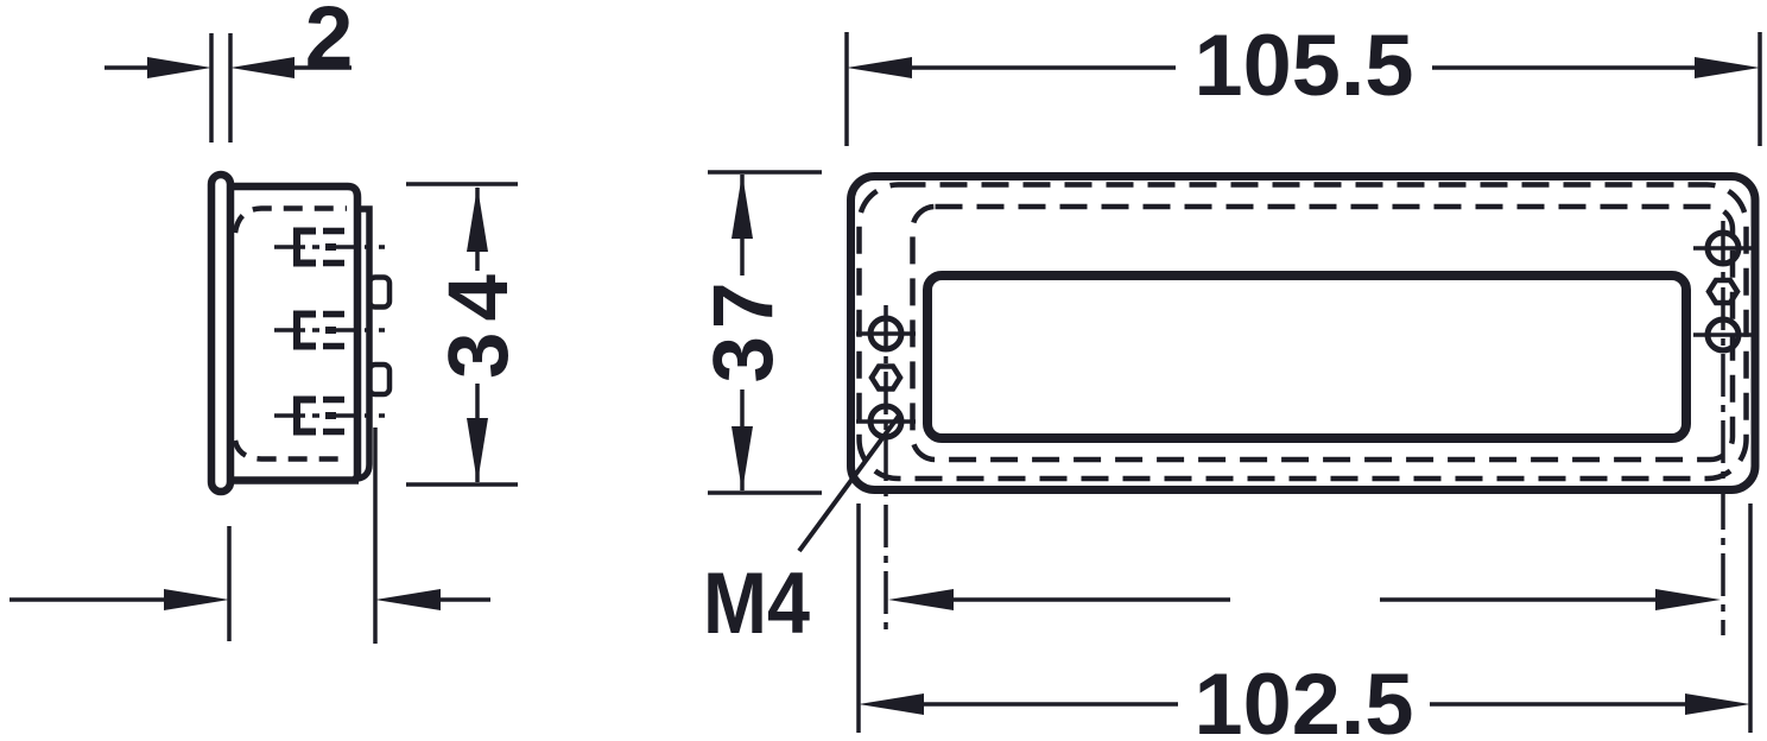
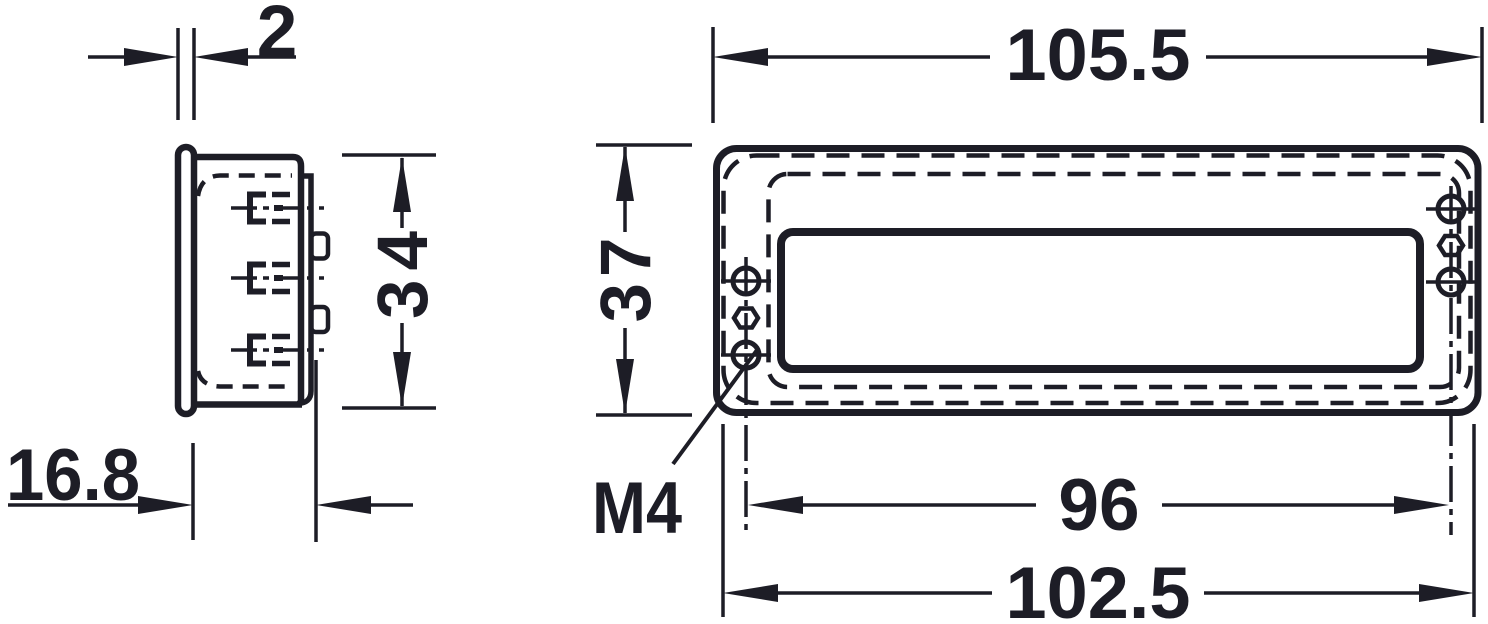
  2
  105.5
+ 16.8
+ 96
  102.5
  M4
